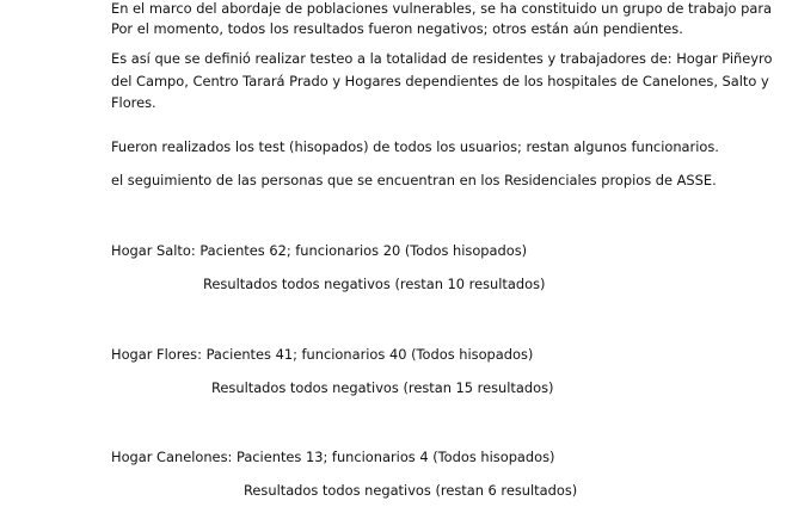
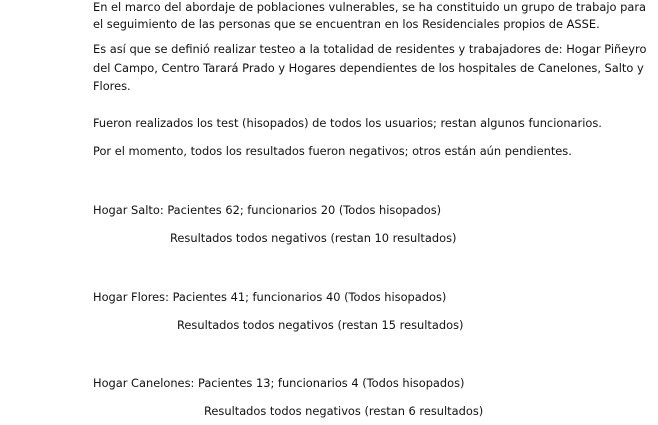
  En el marco del abordaje de poblaciones vulnerables, se ha constituido un grupo de trabajo para
- Por el momento, todos los resultados fueron negativos; otros están aún pendientes.
+ el seguimiento de las personas que se encuentran en los Residenciales propios de ASSE.
  Es así que se definió realizar testeo a la totalidad de residentes y trabajadores de: Hogar Piñeyro
  del Campo, Centro Tarará Prado y Hogares dependientes de los hospitales de Canelones, Salto y
  Flores.
  Fueron realizados los test (hisopados) de todos los usuarios; restan algunos funcionarios.
- el seguimiento de las personas que se encuentran en los Residenciales propios de ASSE.
+ Por el momento, todos los resultados fueron negativos; otros están aún pendientes.
  Hogar Salto: Pacientes 62; funcionarios 20 (Todos hisopados)
  Resultados todos negativos (restan 10 resultados)
  Hogar Flores: Pacientes 41; funcionarios 40 (Todos hisopados)
  Resultados todos negativos (restan 15 resultados)
  Hogar Canelones: Pacientes 13; funcionarios 4 (Todos hisopados)
  Resultados todos negativos (restan 6 resultados)
